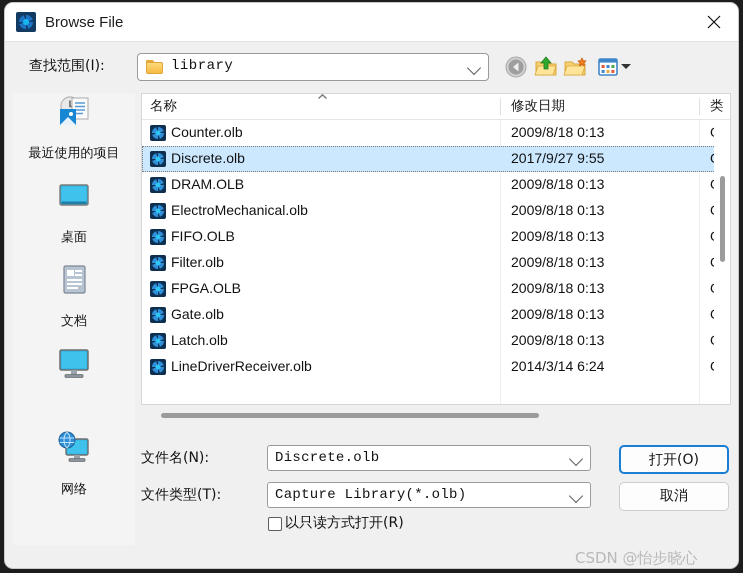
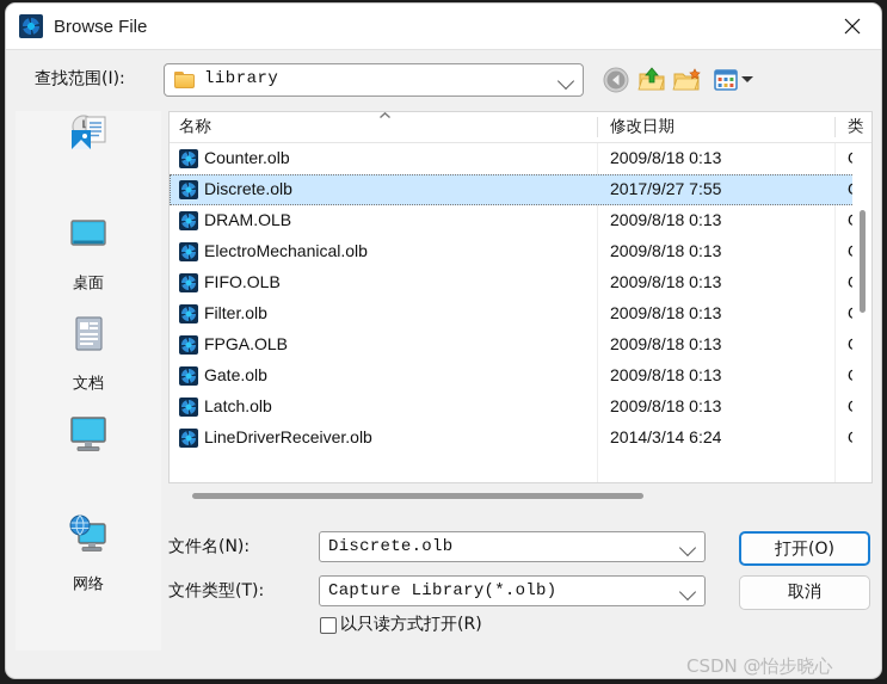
  Browse File
  查找范围(I):
  library
- 最近使用的项目
  桌面
  文档
  网络
  名称
  修改日期
  类
  Counter.olb
  2009/8/18 0:13
  Discrete.olb
- 2017/9/27 9:55
+ 2017/9/27 7:55
  DRAM.OLB
  2009/8/18 0:13
  ElectroMechanical.olb
  2009/8/18 0:13
  FIFO.OLB
  2009/8/18 0:13
  Filter.olb
  2009/8/18 0:13
  FPGA.OLB
  2009/8/18 0:13
  Gate.olb
  2009/8/18 0:13
  Latch.olb
  2009/8/18 0:13
  LineDriverReceiver.olb
  2014/3/14 6:24
  文件名(N):
  Discrete.olb
  文件类型(T):
  Capture Library(*.olb)
  以只读方式打开(R)
  打开(O)
  取消
  CSDN @怡步晓心
